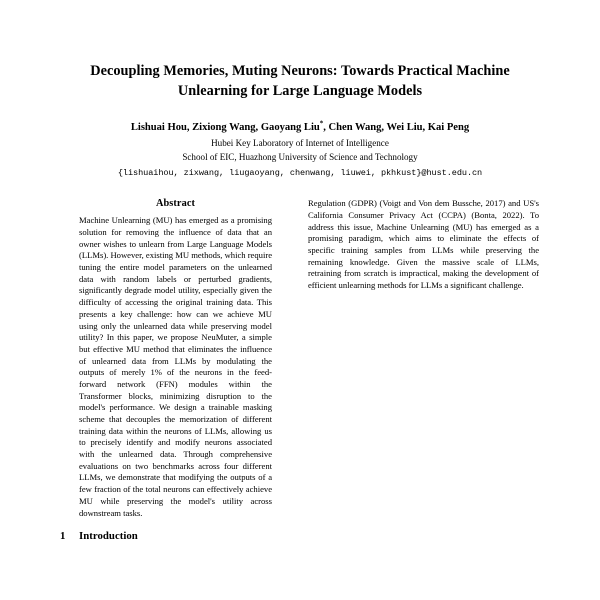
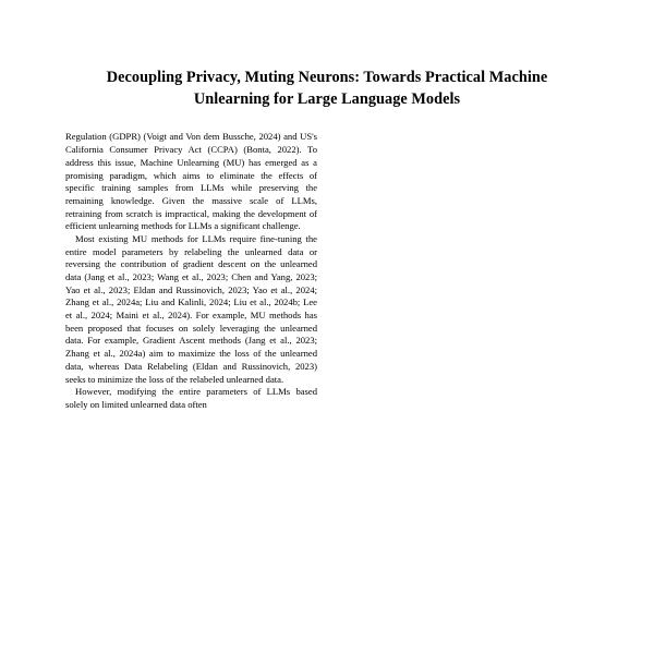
- Decoupling Memories, Muting Neurons: Towards Practical Machine Unlearning for Large Language Models
+ Decoupling Privacy, Muting Neurons: Towards Practical Machine Unlearning for Large Language Models
- Lishuai Hou, Zixiong Wang, Gaoyang Liu*, Chen Wang, Wei Liu, Kai Peng
- Hubei Key Laboratory of Internet of Intelligence
- School of EIC, Huazhong University of Science and Technology
- {lishuaihou, zixwang, liugaoyang, chenwang, liuwei, pkhkust}@hust.edu.cn
- Abstract
- Machine Unlearning (MU) has emerged as a promising solution for removing the influence of data that an owner wishes to unlearn from Large Language Models (LLMs). However, existing MU methods, which require tuning the entire model parameters on the unlearned data with random labels or perturbed gradients, significantly degrade model utility, especially given the difficulty of accessing the original training data. This presents a key challenge: how can we achieve MU using only the unlearned data while preserving model utility? In this paper, we propose NeuMuter, a simple but effective MU method that eliminates the influence of unlearned data from LLMs by modulating the outputs of merely 1% of the neurons in the feed-forward network (FFN) modules within the Transformer blocks, minimizing disruption to the model's performance. We design a trainable masking scheme that decouples the memorization of different training data within the neurons of LLMs, allowing us to precisely identify and modify neurons associated with the unlearned data. Through comprehensive evaluations on two benchmarks across four different LLMs, we demonstrate that modifying the outputs of a few fraction of the total neurons can effectively achieve MU while preserving the model's utility across downstream tasks.
- 1
- Introduction
- Regulation (GDPR) (Voigt and Von dem Bussche, 2017) and US's California Consumer Privacy Act (CCPA) (Bonta, 2022). To address this issue, Machine Unlearning (MU) has emerged as a promising paradigm, which aims to eliminate the effects of specific training samples from LLMs while preserving the remaining knowledge. Given the massive scale of LLMs, retraining from scratch is impractical, making the development of efficient unlearning methods for LLMs a significant challenge.
+ Regulation (GDPR) (Voigt and Von dem Bussche, 2024) and US's California Consumer Privacy Act (CCPA) (Bonta, 2022). To address this issue, Machine Unlearning (MU) has emerged as a promising paradigm, which aims to eliminate the effects of specific training samples from LLMs while preserving the remaining knowledge. Given the massive scale of LLMs, retraining from scratch is impractical, making the development of efficient unlearning methods for LLMs a significant challenge.
+ Most existing MU methods for LLMs require fine-tuning the entire model parameters by relabeling the unlearned data or reversing the contribution of gradient descent on the unlearned data (Jang et al., 2023; Wang et al., 2023; Chen and Yang, 2023; Yao et al., 2023; Eldan and Russinovich, 2023; Yao et al., 2024; Zhang et al., 2024a; Liu and Kalinli, 2024; Liu et al., 2024b; Lee et al., 2024; Maini et al., 2024). For example, MU methods has been proposed that focuses on solely leveraging the unlearned data. For example, Gradient Ascent methods (Jang et al., 2023; Zhang et al., 2024a) aim to maximize the loss of the unlearned data, whereas Data Relabeling (Eldan and Russinovich, 2023) seeks to minimize the loss of the relabeled unlearned data.
+ However, modifying the entire parameters of LLMs based solely on limited unlearned data often
